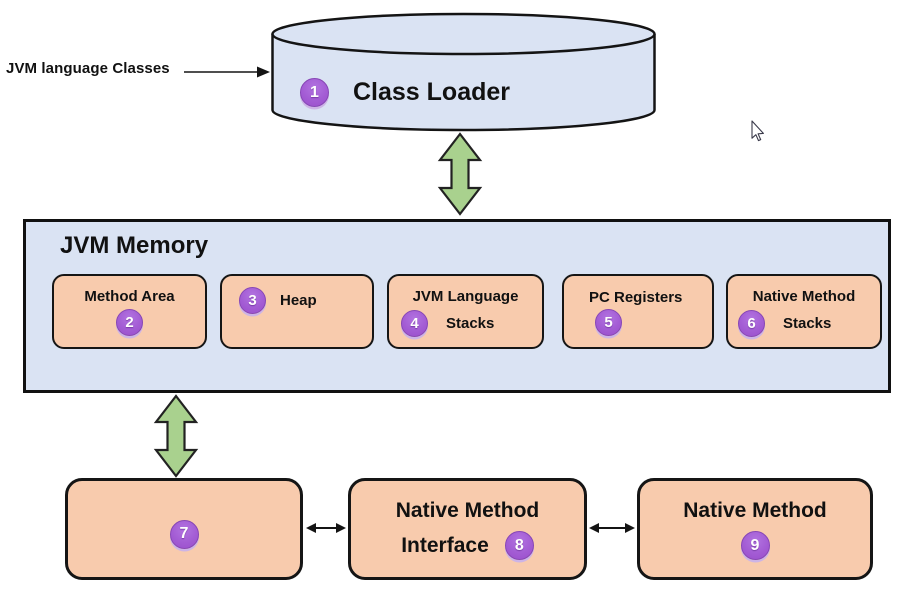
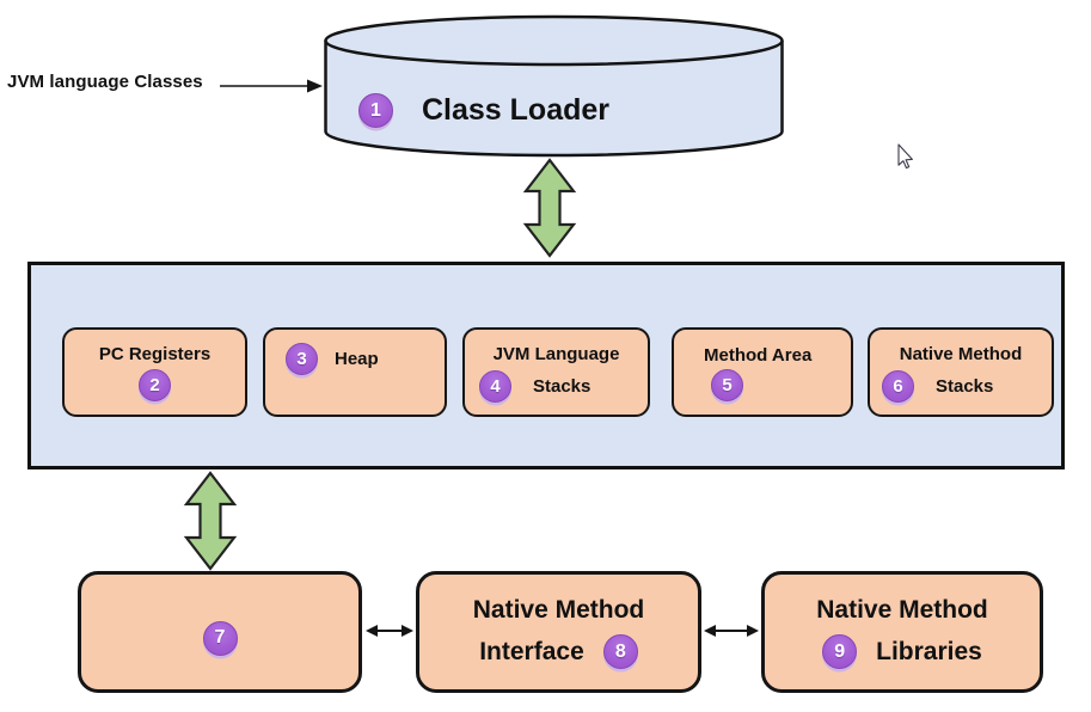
  JVM language Classes
  1
  Class Loader
- JVM Memory
- Method Area
+ PC Registers
  2
  3
  Heap
  JVM Language
  4
  Stacks
- PC Registers
+ Method Area
  5
  Native Method
  6
  Stacks
  7
  Native Method
  Interface
  8
  Native Method
  9
+ Libraries
